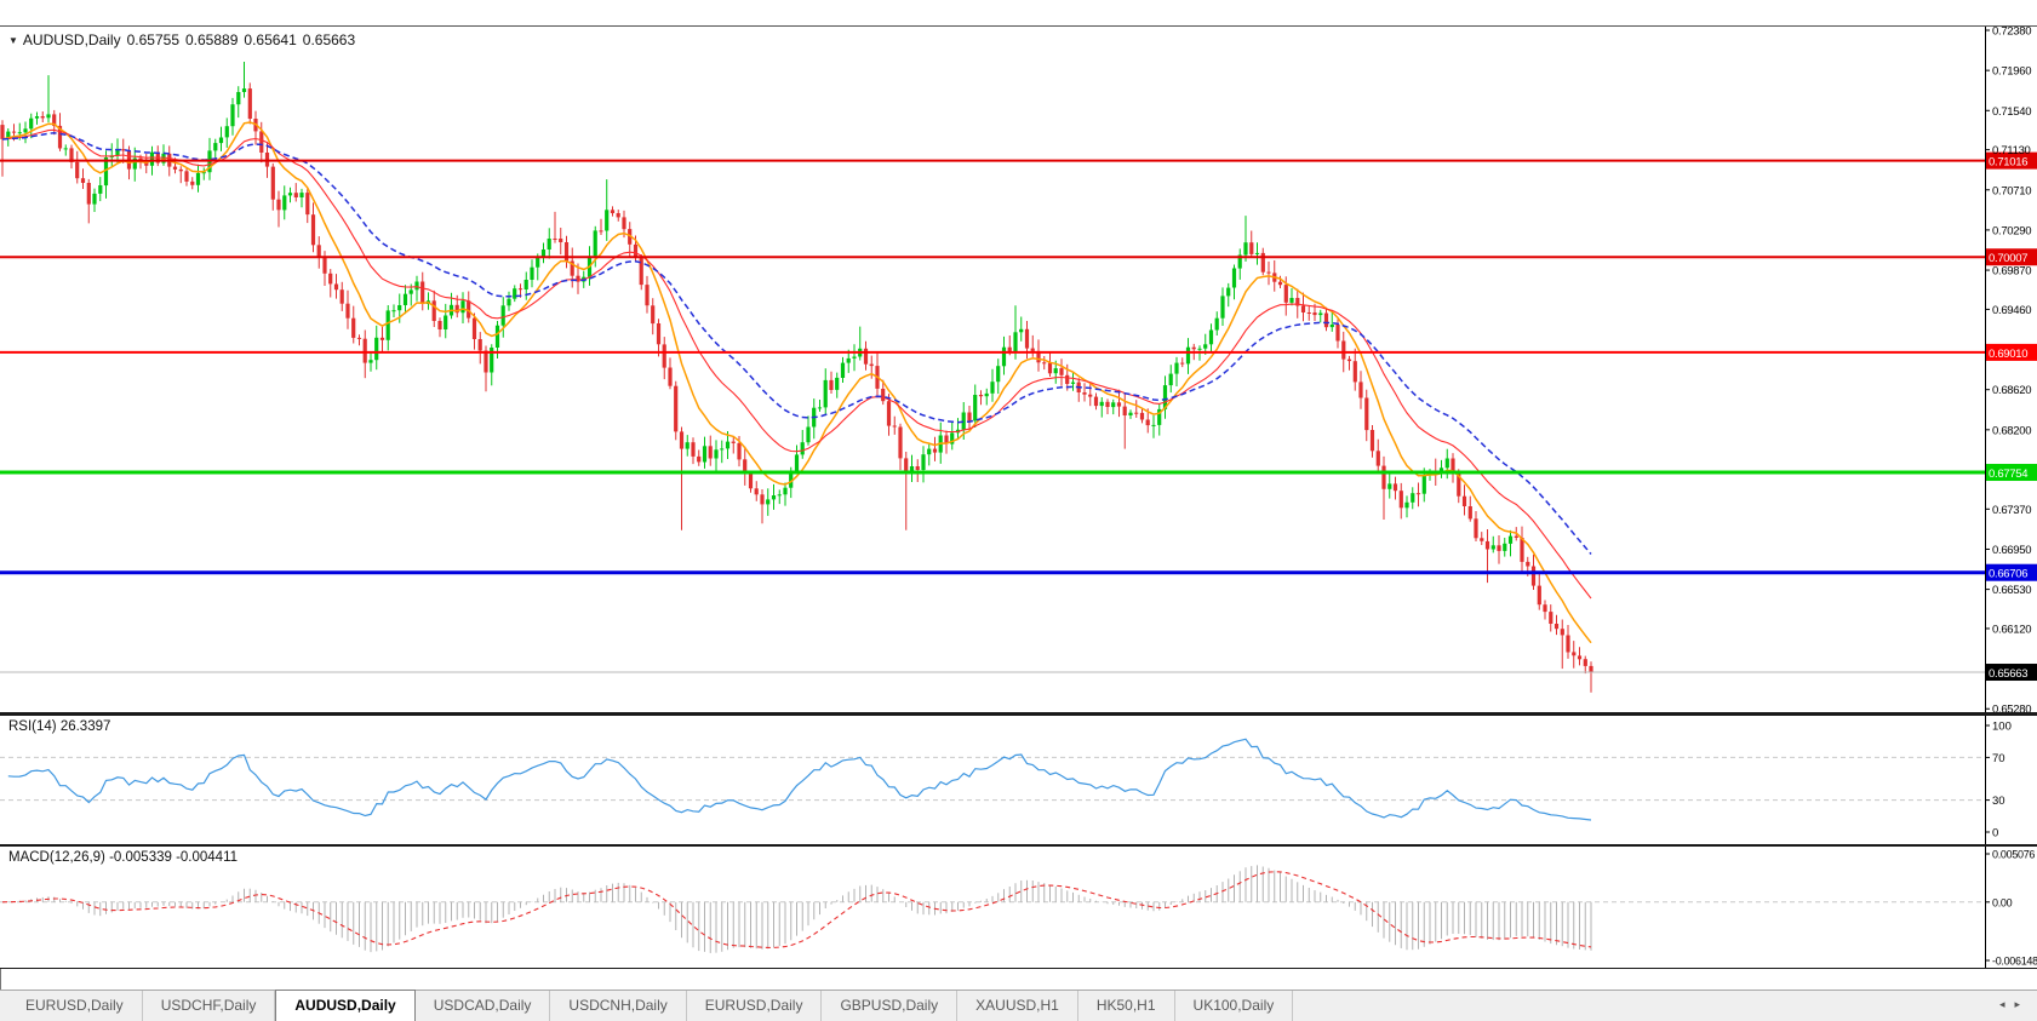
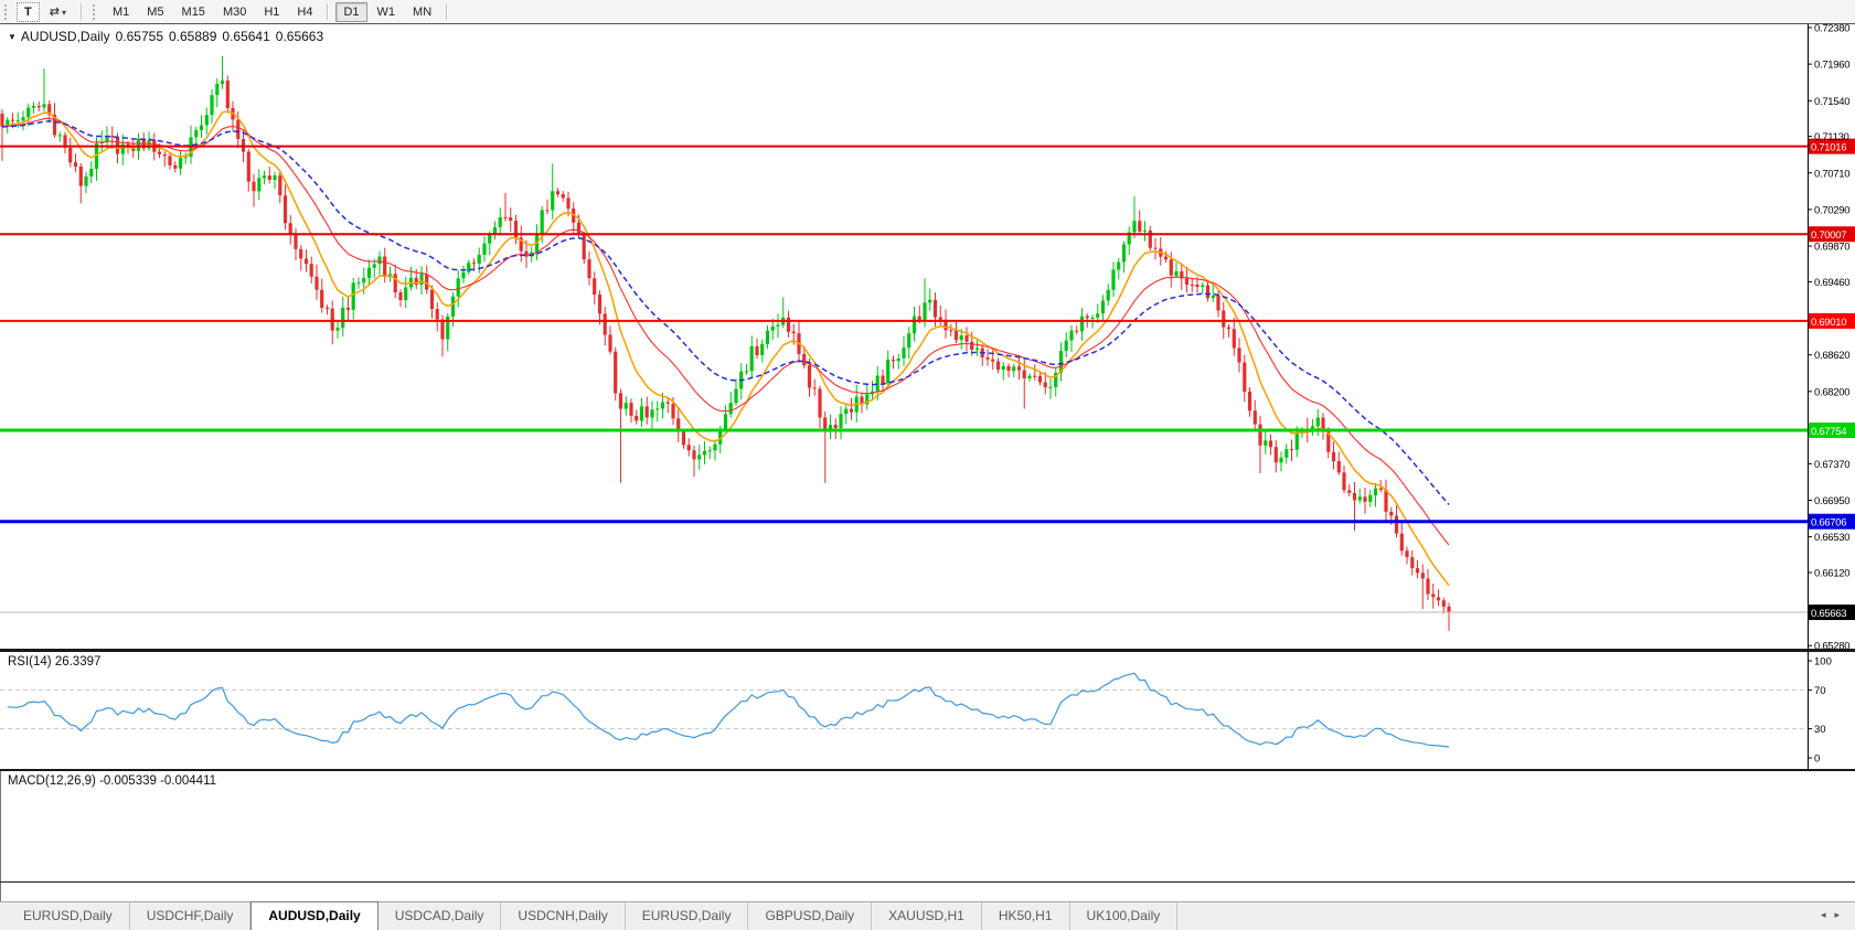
+ T
+ ⇄ ▾
+ M1
+ M5
+ M15
+ M30
+ H1
+ H4
+ D1
+ W1
+ MN
  0.71016
  0.70007
  0.69010
  0.67754
  0.66706
  0.72380
  0.71960
  0.71540
  0.71130
  0.70710
  0.70290
  0.69870
  0.69460
  0.68620
  0.68200
  0.67370
  0.66950
  0.66530
  0.66120
  0.65280
  0.65663
  ▼ AUDUSD,Daily 0.65755 0.65889 0.65641 0.65663
  100
  70
  30
  0
  RSI(14) 26.3397
- 0.005076
- 0.00
- -0.006148
  MACD(12,26,9) -0.005339 -0.004411
  EURUSD,Daily
  USDCHF,Daily
  AUDUSD,Daily
  USDCAD,Daily
  USDCNH,Daily
  EURUSD,Daily
  GBPUSD,Daily
  XAUUSD,H1
  HK50,H1
  UK100,Daily
  ◂▸
